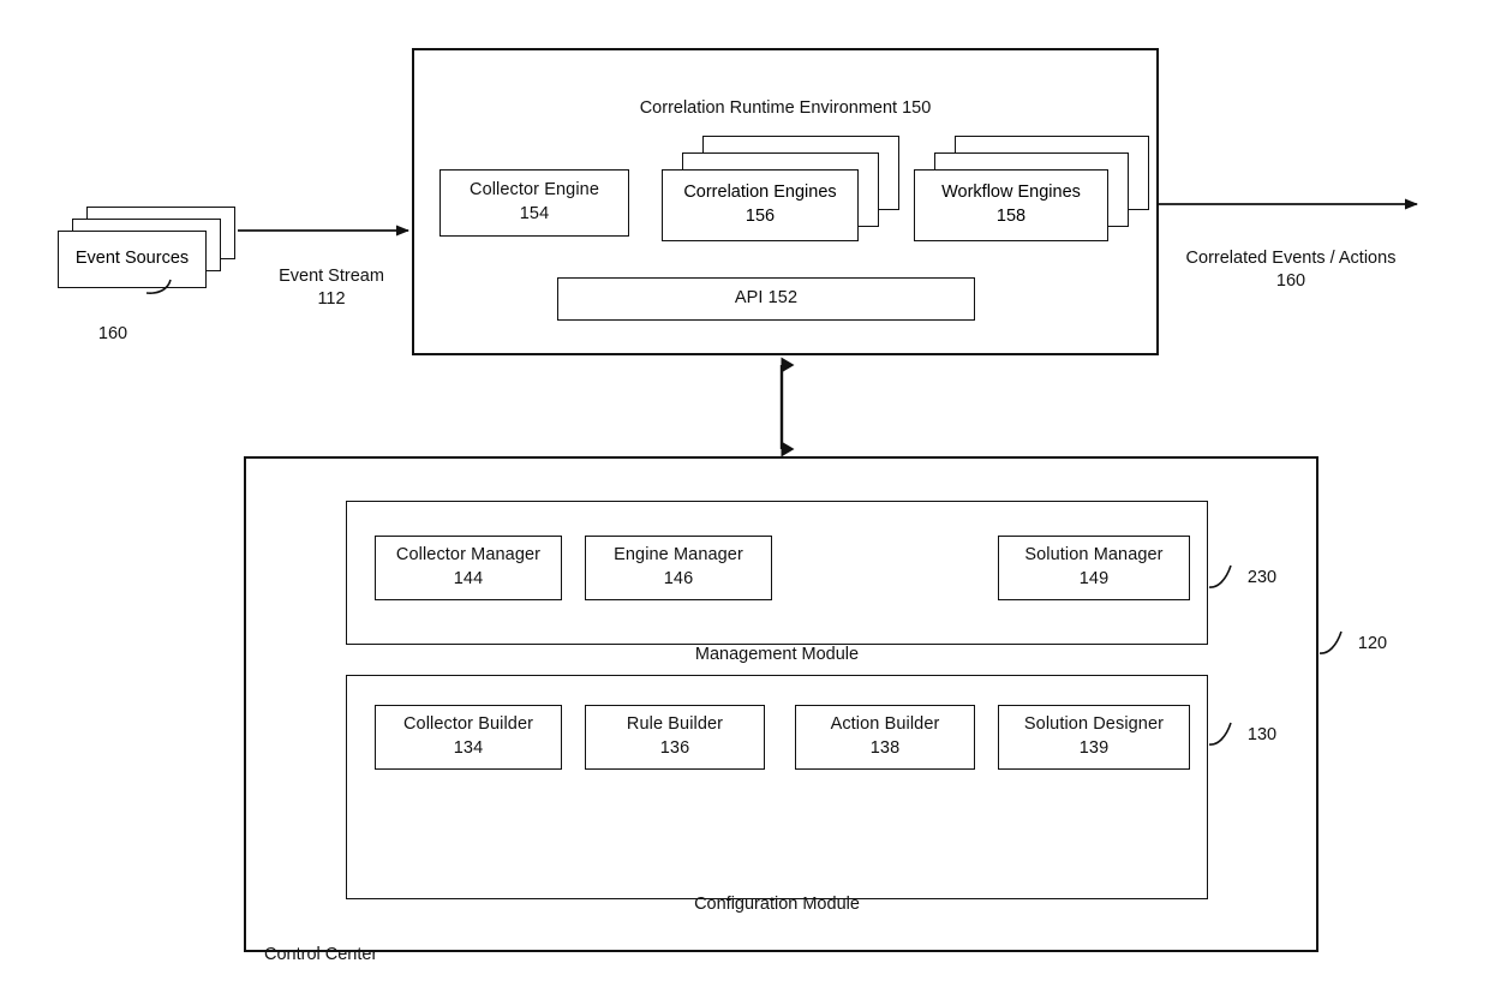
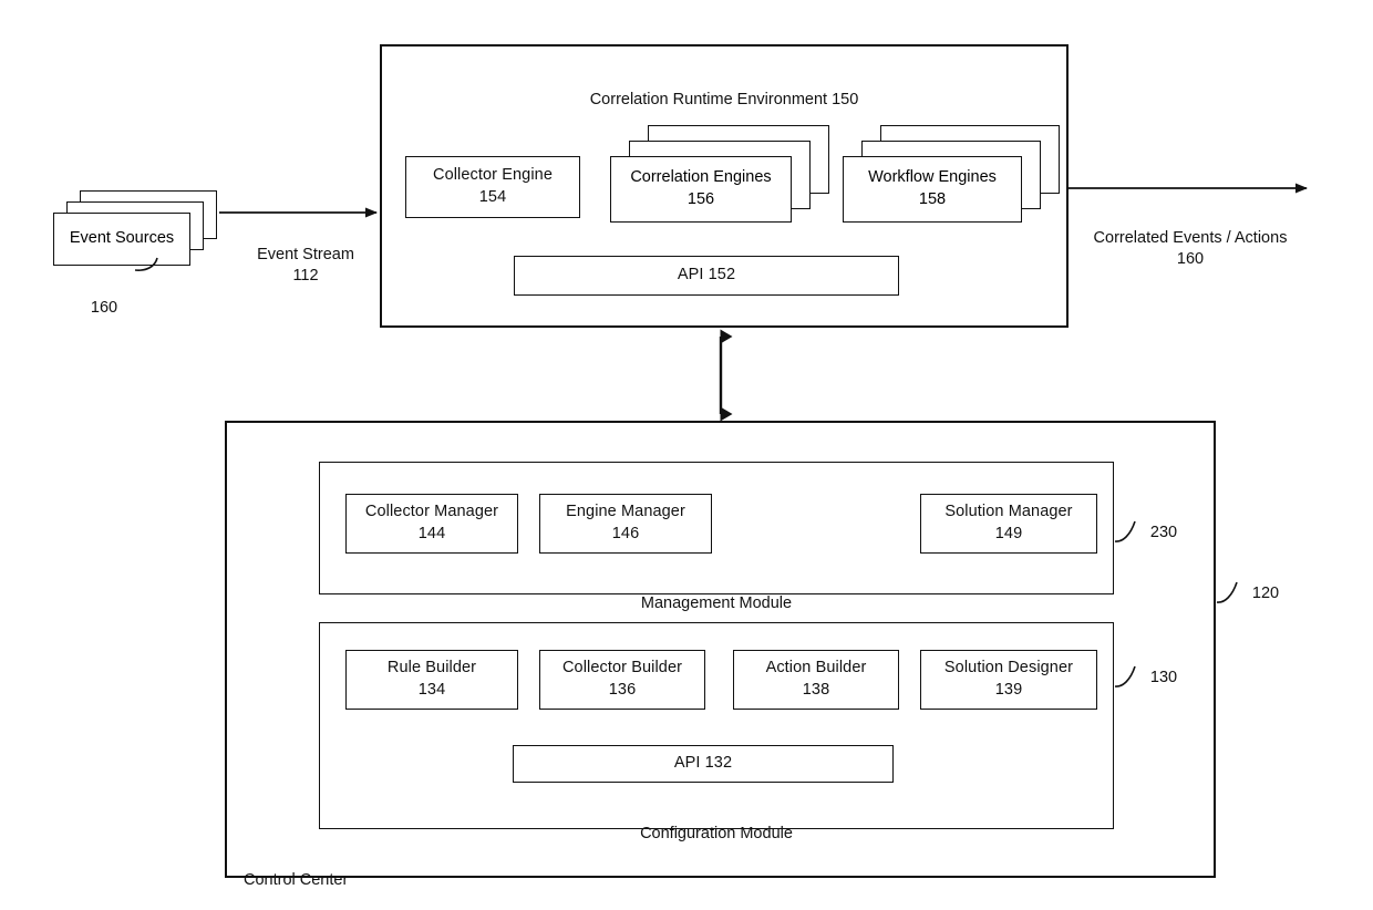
  Event Sources
  160
  Event Stream 112
  Correlation Runtime Environment 150
  Collector Engine
  154
  Correlation Engines
  156
  Workflow Engines
  158
  API 152
  Correlated Events / Actions 160
  Control Center
  Collector Manager
  144
  Engine Manager
  146
  Solution Manager
  149
  Management Module
  230
- Collector Builder
+ Rule Builder
  134
- Rule Builder
+ Collector Builder
  136
  Action Builder
  138
  Solution Designer
  139
+ API 132
  Configuration Module
  130
  120
